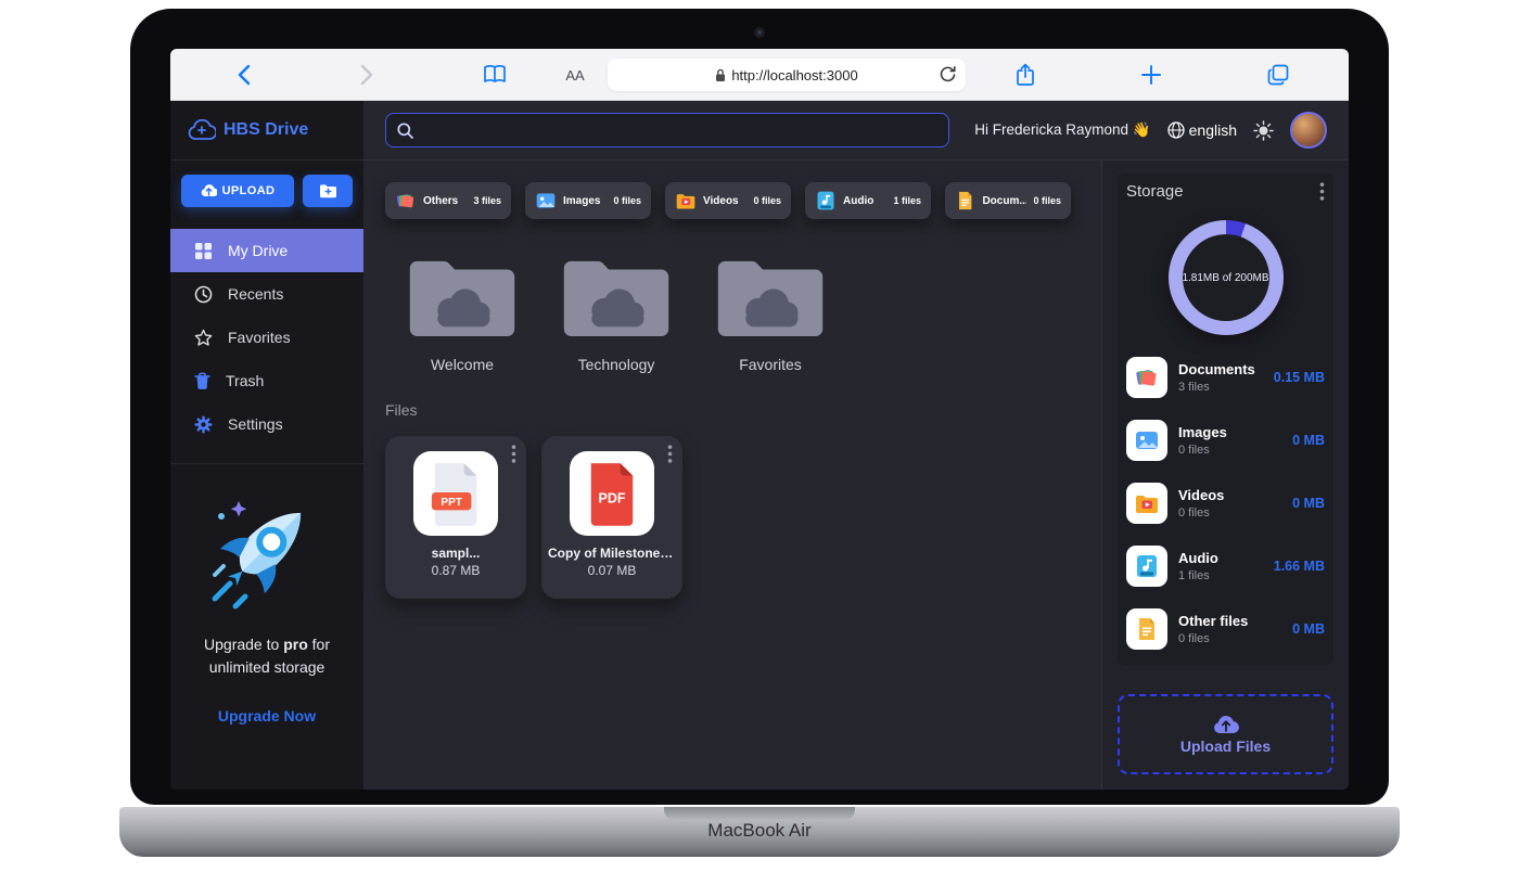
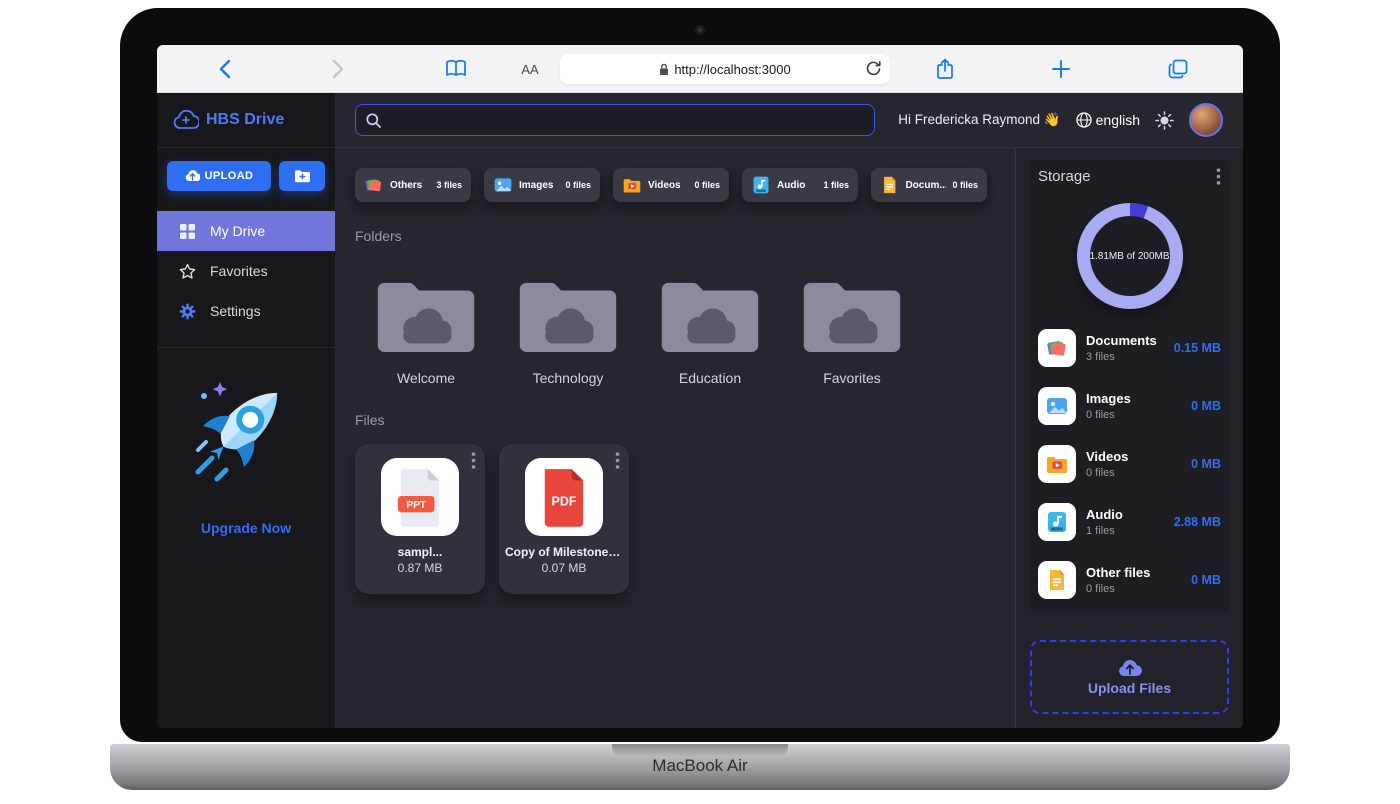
  AA
  http://localhost:3000
  HBS Drive
  UPLOAD
  My Drive
- Recents
  Favorites
- Trash
  Settings
- Upgrade to pro for
- unlimited storage
  Upgrade Now
  Hi Fredericka Raymond 👋
  english
  Others
  3 files
  Images
  0 files
  Videos
  0 files
  Audio
  1 files
  Docum...
  0 files
+ Folders
  Welcome
  Technology
+ Education
  Favorites
  Files
  PPT
  sampl...
  0.87 MB
  PDF
  Copy of Milestone 5
  0.07 MB
  Storage
  1.81MB of 200MB
  Documents
  3 files
  0.15 MB
  Images
  0 files
  0 MB
  Videos
  0 files
  0 MB
  Audio
  1 files
- 1.66 MB
+ 2.88 MB
  Other files
  0 files
  0 MB
  Upload Files
  MacBook Air
